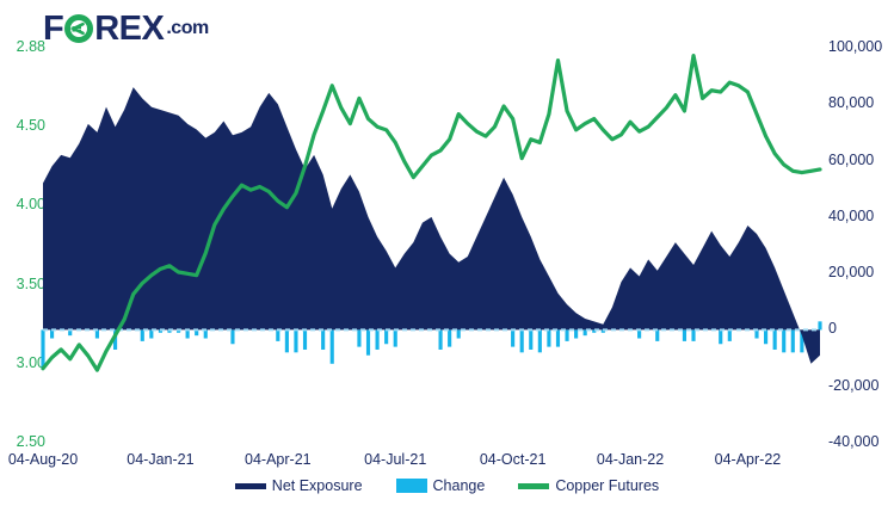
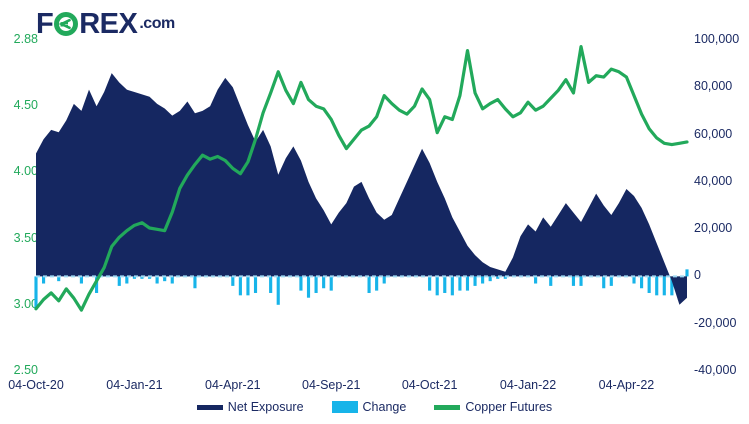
  F
  REX
  .com
  2.88
  4.50
  4.00
  3.50
  3.0
  2.50
  100,000
  80,000
  60,000
  40,000
  20,000
  0
  -20,000
  -40,000
- 04-Aug-20
+ 04-Oct-20
  04-Jan-21
  04-Apr-21
- 04-Jul-21
+ 04-Sep-21
  04-Oct-21
  04-Jan-22
  04-Apr-22
  Net Exposure
  Change
  Copper Futures
